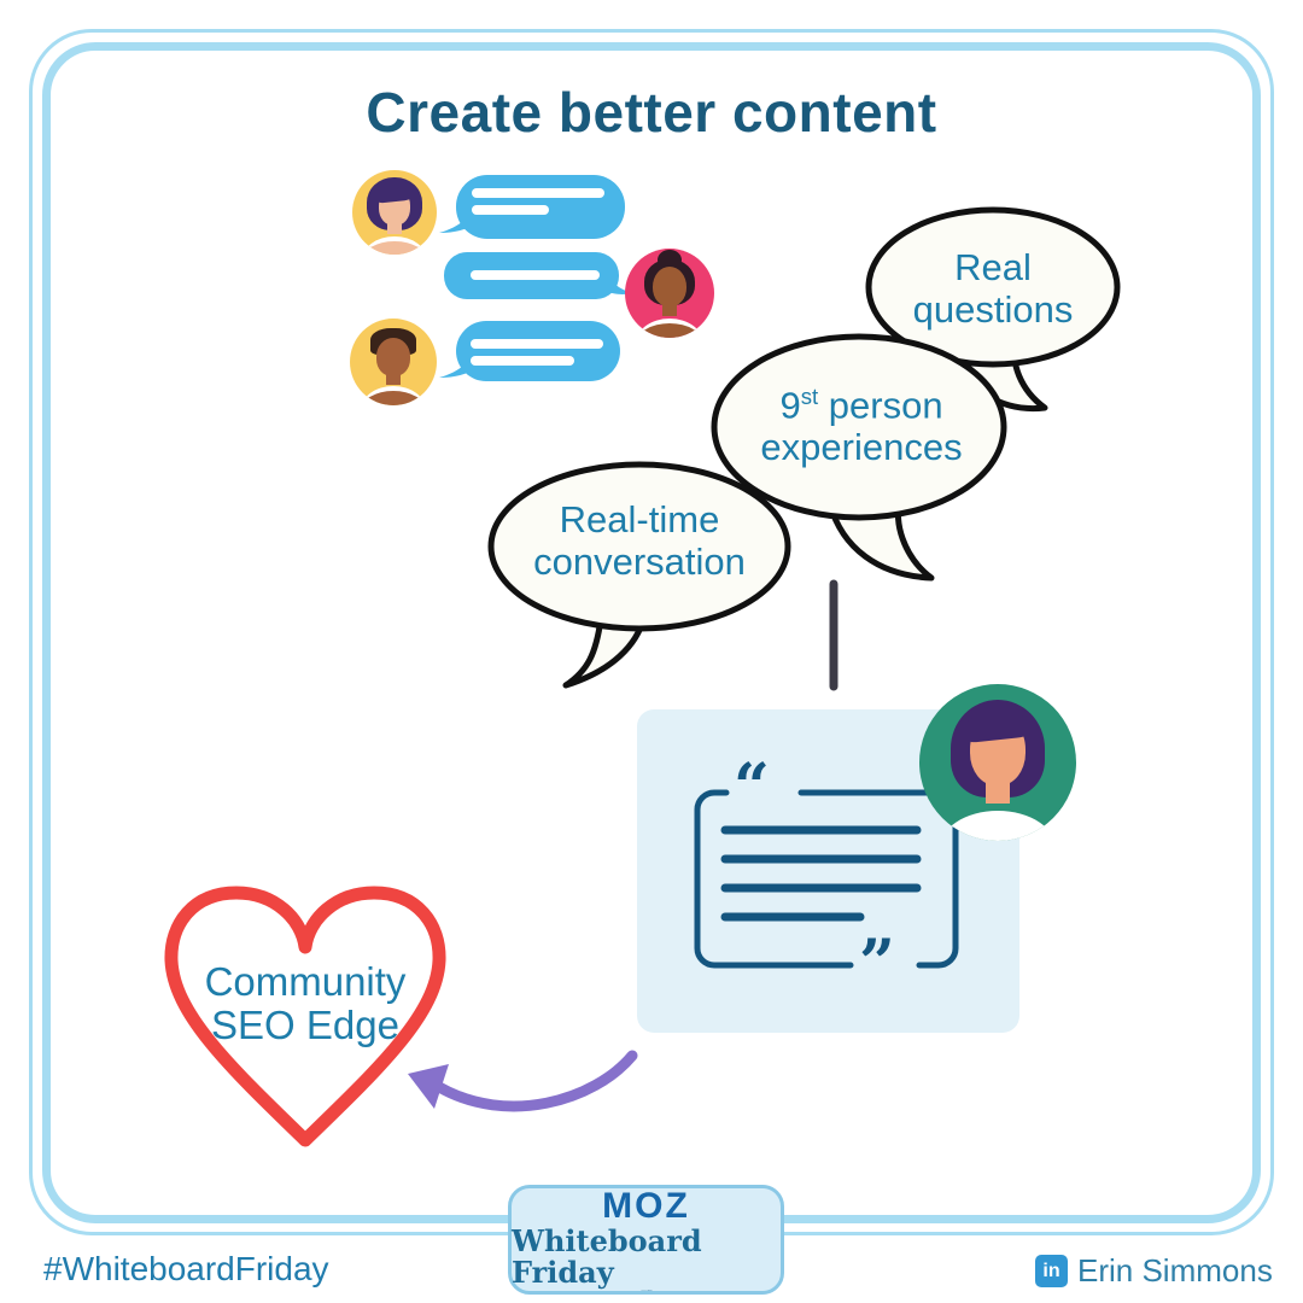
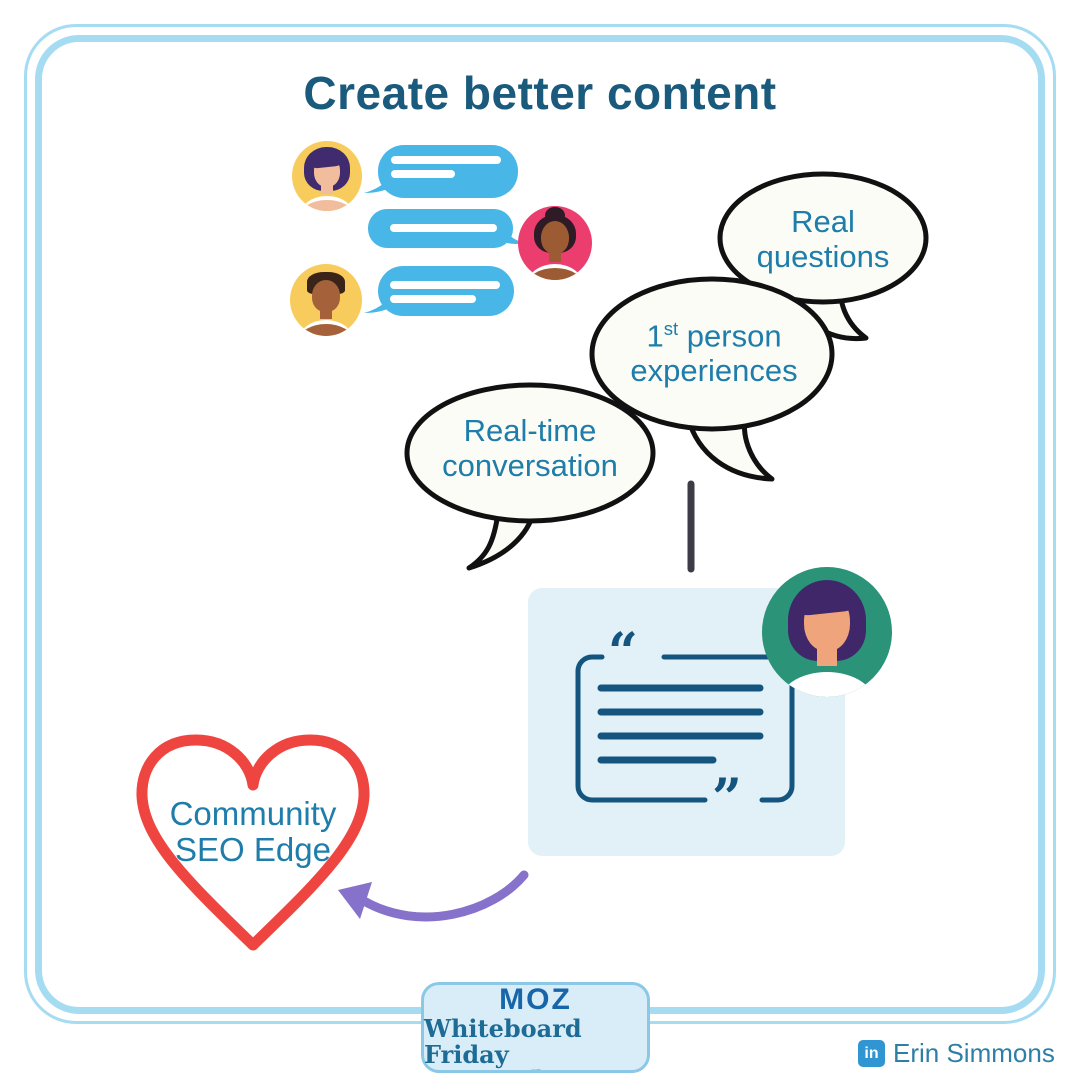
  Create better content
  Real
  questions
- 9st person
+ 1st person
  experiences
  Real-time
  conversation
  Community
  SEO Edge
  “
  ”
  MOZ
  Whiteboard Friday
- #WhiteboardFriday
  in
  Erin Simmons
